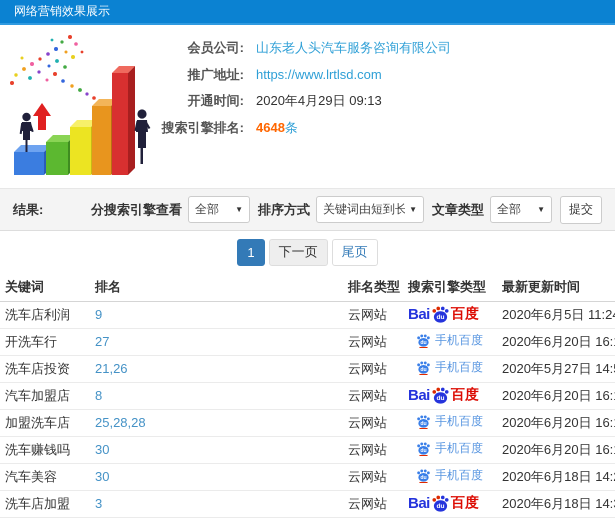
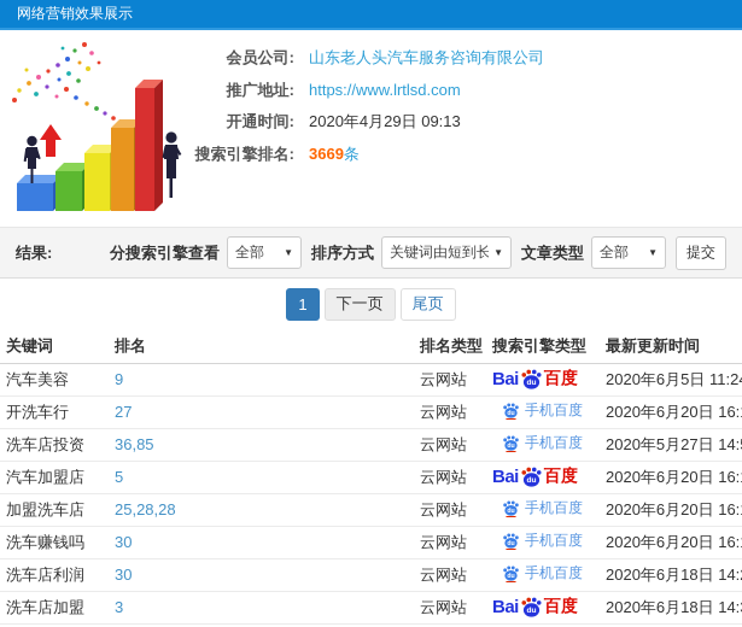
  网络营销效果展示
  会员公司:
  山东老人头汽车服务咨询有限公司
  推广地址:
  https://www.lrtlsd.com
  开通时间:
  2020年4月29日 09:13
  搜索引擎排名:
- 4648条
+ 3669条
  结果:
  分搜索引擎查看
  全部
  ▼
  排序方式
  关键词由短到长
  ▼
  文章类型
  全部
  ▼
  提交
  1
  下一页
  尾页
  关键词	排名	排名类型	搜索引擎类型	最新更新时间
- 洗车店利润	9	云网站	Bai 百度	2020年6月5日 11:2
+ 汽车美容	9	云网站	Bai 百度	2020年6月5日 11:2
  开洗车行	27	云网站	手机百度	2020年6月20日 16:
- 洗车店投资	21,26	云网站	手机百度	2020年5月27日 14:
+ 洗车店投资	36,85	云网站	手机百度	2020年5月27日 14:
- 汽车加盟店	8	云网站	Bai 百度	2020年6月20日 16:
+ 汽车加盟店	5	云网站	Bai 百度	2020年6月20日 16:
  加盟洗车店	25,28,28	云网站	手机百度	2020年6月20日 16:
  洗车赚钱吗	30	云网站	手机百度	2020年6月20日 16:
- 汽车美容	30	云网站	手机百度	2020年6月18日 14:
+ 洗车店利润	30	云网站	手机百度	2020年6月18日 14:
  洗车店加盟	3	云网站	Bai 百度	2020年6月18日 14:
